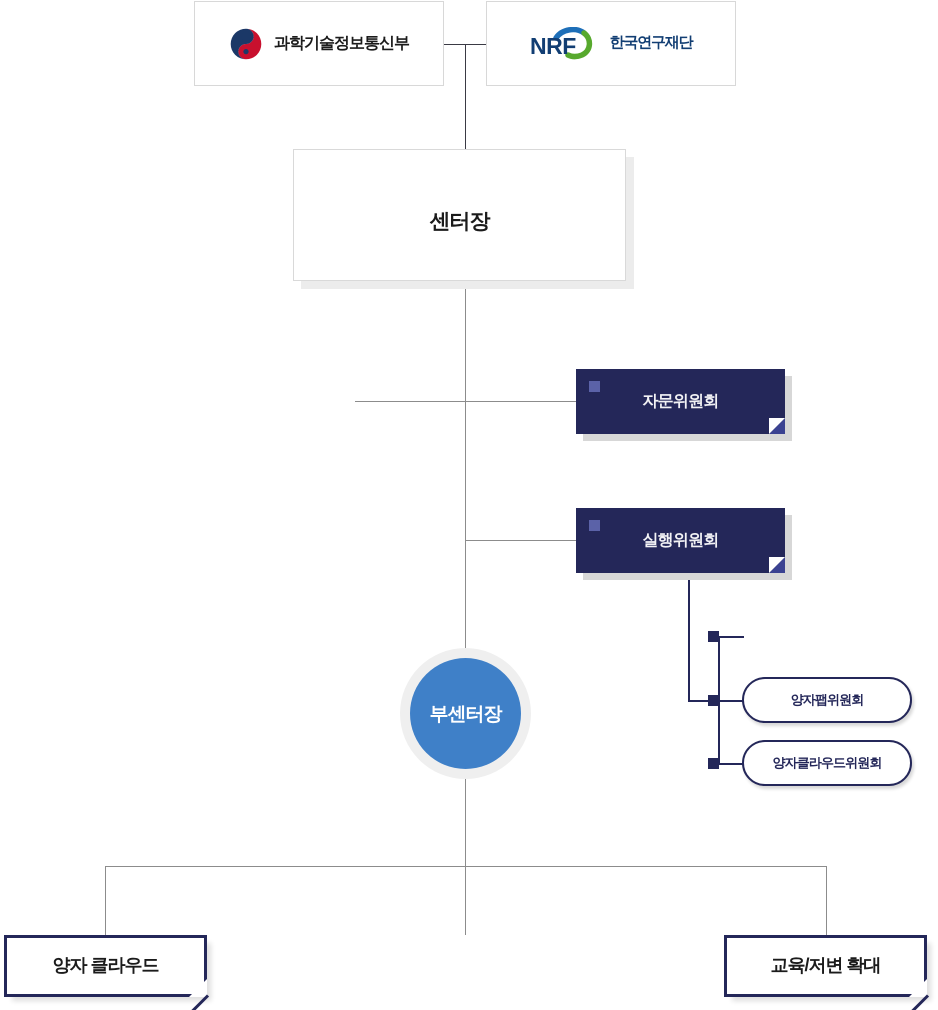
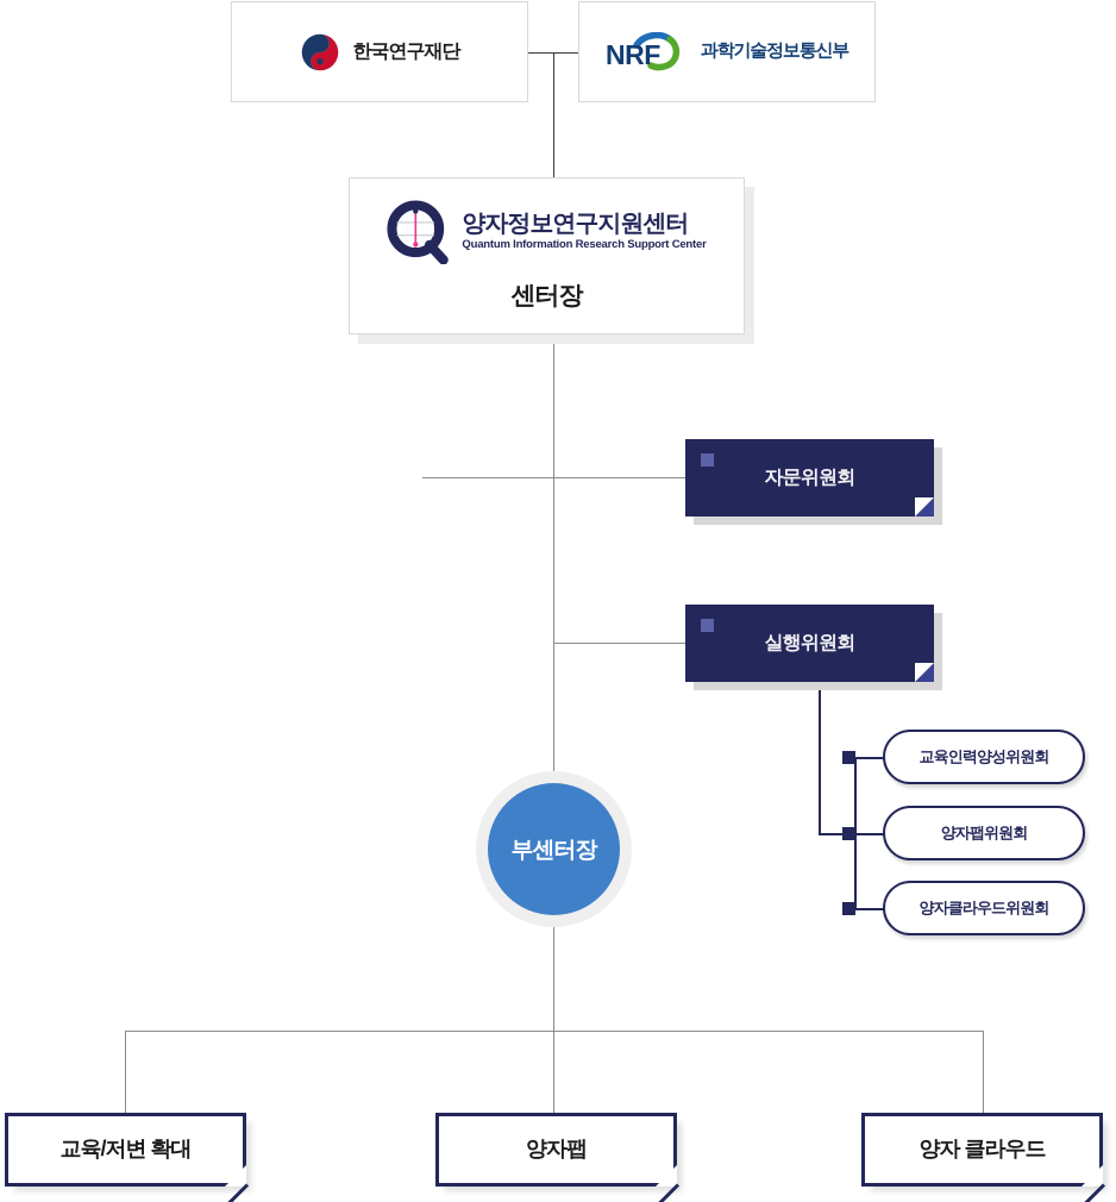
- 과학기술정보통신부
+ 한국연구재단
  NRF
- 한국연구재단
+ 과학기술정보통신부
+ 양자정보연구지원센터
+ Quantum Information Research Support Center
  센터장
  자문위원회
  실행위원회
+ 교육인력양성위원회
  양자팹위원회
  양자클라우드위원회
  부센터장
- 양자 클라우드
+ 교육/저변 확대
+ 양자팹
- 교육/저변 확대
+ 양자 클라우드
